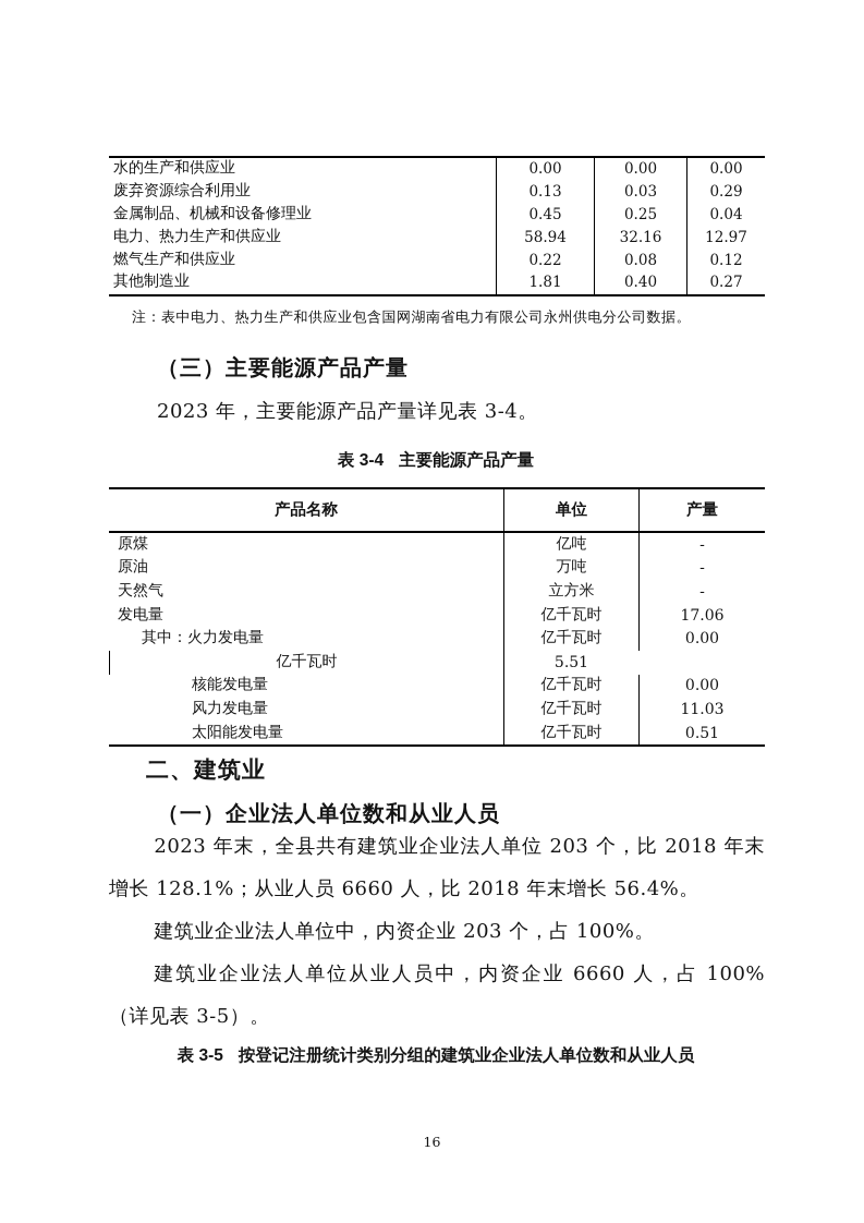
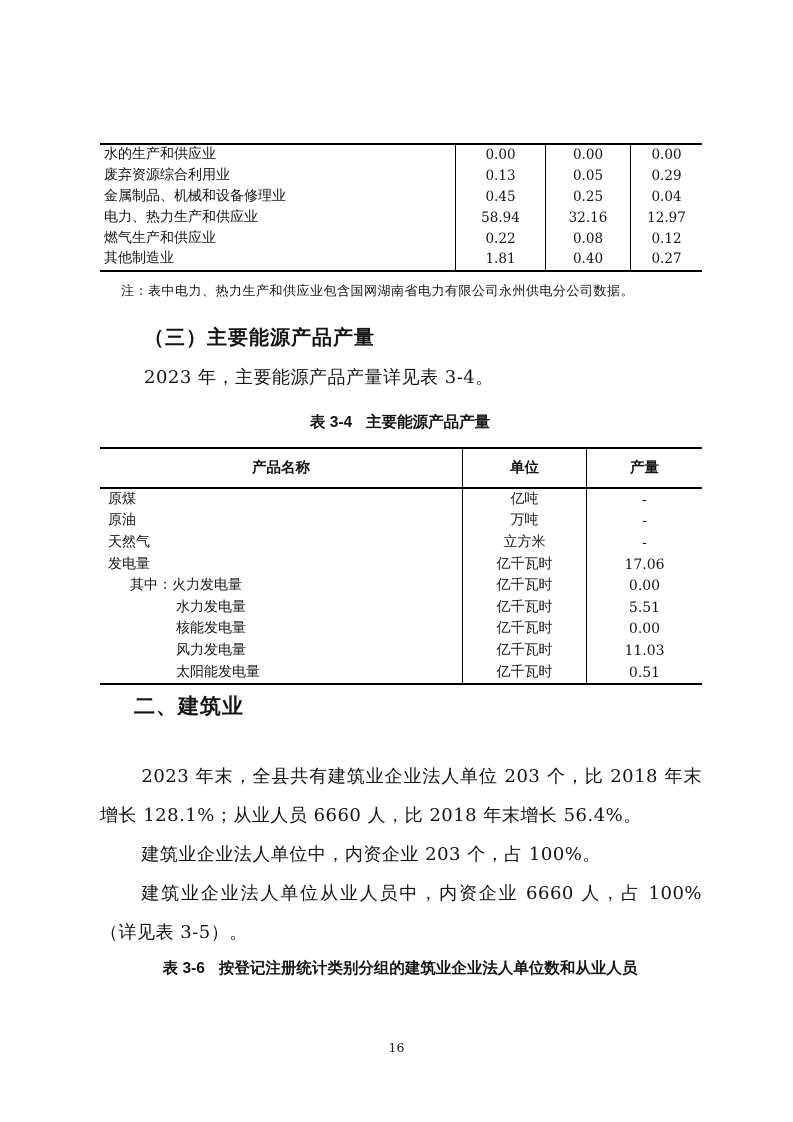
  水的生产和供应业
  0.00
  0.00
  0.00
  废弃资源综合利用业
  0.13
- 0.03
+ 0.05
  0.29
  金属制品、机械和设备修理业
  0.45
  0.25
  0.04
  电力、热力生产和供应业
  58.94
  32.16
  12.97
  燃气生产和供应业
  0.22
  0.08
  0.12
  其他制造业
  1.81
  0.40
  0.27
  注：表中电力、热力生产和供应业包含国网湖南省电力有限公司永州供电分公司数据。
  （三）主要能源产品产量
  2023 年，主要能源产品产量详见表 3-4。
  表 3-4 主要能源产品产量
  产品名称
  单位
  产量
  原煤
  亿吨
  -
  原油
  万吨
  -
  天然气
  立方米
  -
  发电量
  亿千瓦时
  17.06
  其中：火力发电量
  亿千瓦时
  0.00
+ 水力发电量
  亿千瓦时
  5.51
  核能发电量
  亿千瓦时
  0.00
  风力发电量
  亿千瓦时
  11.03
  太阳能发电量
  亿千瓦时
  0.51
  二、建筑业
- （一）企业法人单位数和从业人员
  2023 年末，全县共有建筑业企业法人单位 203 个，比 2018 年末增长 128.1%；从业人员 6660 人，比 2018 年末增长 56.4%。
  建筑业企业法人单位中，内资企业 203 个，占 100%。
  建筑业企业法人单位从业人员中，内资企业 6660 人，占 100%（详见表 3-5）。
- 表 3-5 按登记注册统计类别分组的建筑业企业法人单位数和从业人员
+ 表 3-6 按登记注册统计类别分组的建筑业企业法人单位数和从业人员
  16
